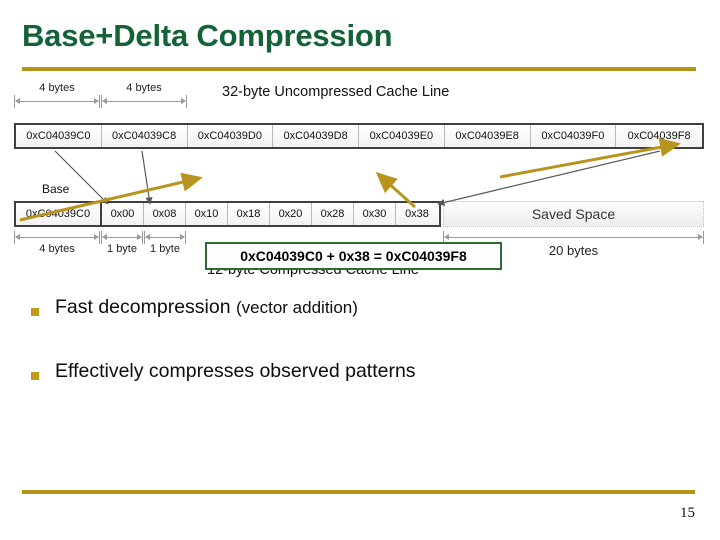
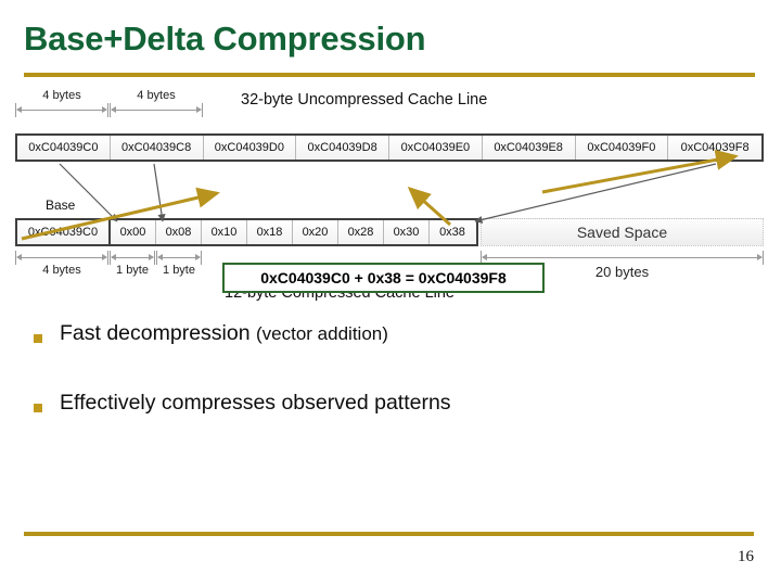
  Base+Delta Compression
  4 bytes
  4 bytes
  32-byte Uncompressed Cache Line
  0xC04039C0
  0xC04039C8
  0xC04039D0
  0xC04039D8
  0xC04039E0
  0xC04039E8
  0xC04039F0
  0xC04039F8
  Base
  0x4039C0
  0x00
  0x08
  0x10
  0x18
  0x20
  0x28
  0x30
  0x38
  Saved Space
  4 bytes
  1 byte
  1 byte
  20 bytes
  12-byte Compressed Cache Line
  0xC04039C0 + 0x38 = 0xC04039F8
  Fast decompression (vector addition)
  Effectively compresses observed patterns
- 15
+ 16
